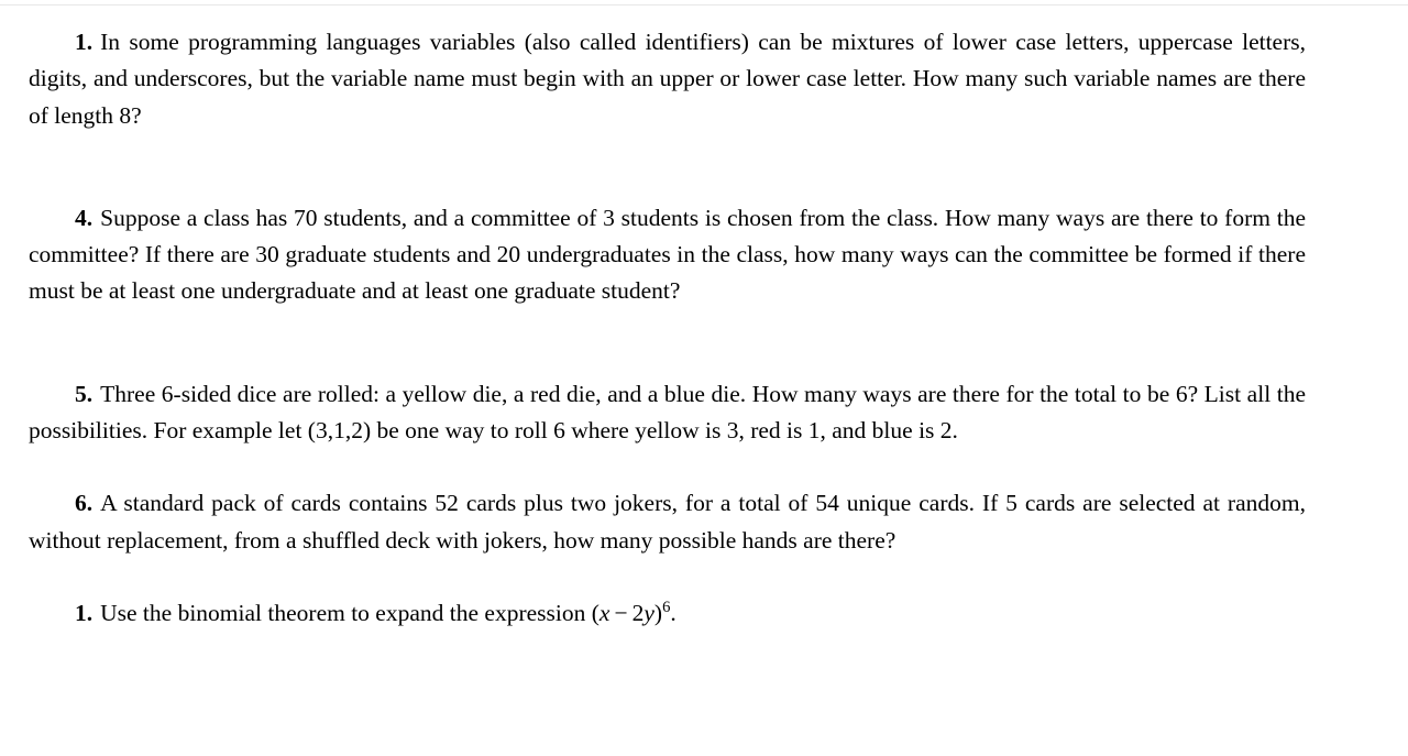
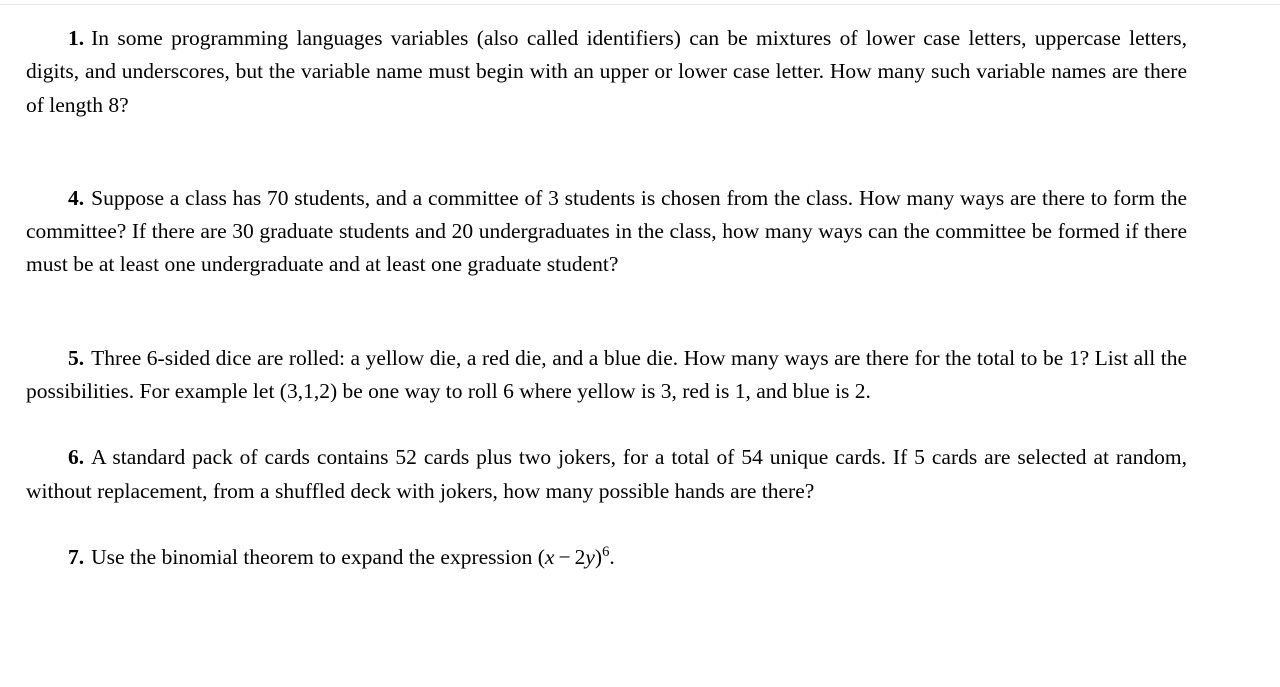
  1. In some programming languages variables (also called identifiers) can be mixtures of lower case letters, uppercase letters, digits, and underscores, but the variable name must begin with an upper or lower case letter. How many such variable names are there of length 8?
  4. Suppose a class has 70 students, and a committee of 3 students is chosen from the class. How many ways are there to form the committee? If there are 30 graduate students and 20 under­graduates in the class, how many ways can the committee be formed if there must be at least one undergraduate and at least one graduate student?
- 5. Three 6-sided dice are rolled: a yellow die, a red die, and a blue die. How many ways are there for the total to be 6? List all the possibilities. For example let (3,1,2) be one way to roll 6 where yellow is 3, red is 1, and blue is 2.
+ 5. Three 6-sided dice are rolled: a yellow die, a red die, and a blue die. How many ways are there for the total to be 1? List all the possibilities. For example let (3,1,2) be one way to roll 6 where yellow is 3, red is 1, and blue is 2.
  6. A standard pack of cards contains 52 cards plus two jokers, for a total of 54 unique cards. If 5 cards are selected at random, without replacement, from a shuffled deck with jokers, how many possible hands are there?
- 1. Use the binomial theorem to expand the expression (x − 2y)6.
+ 7. Use the binomial theorem to expand the expression (x − 2y)6.
